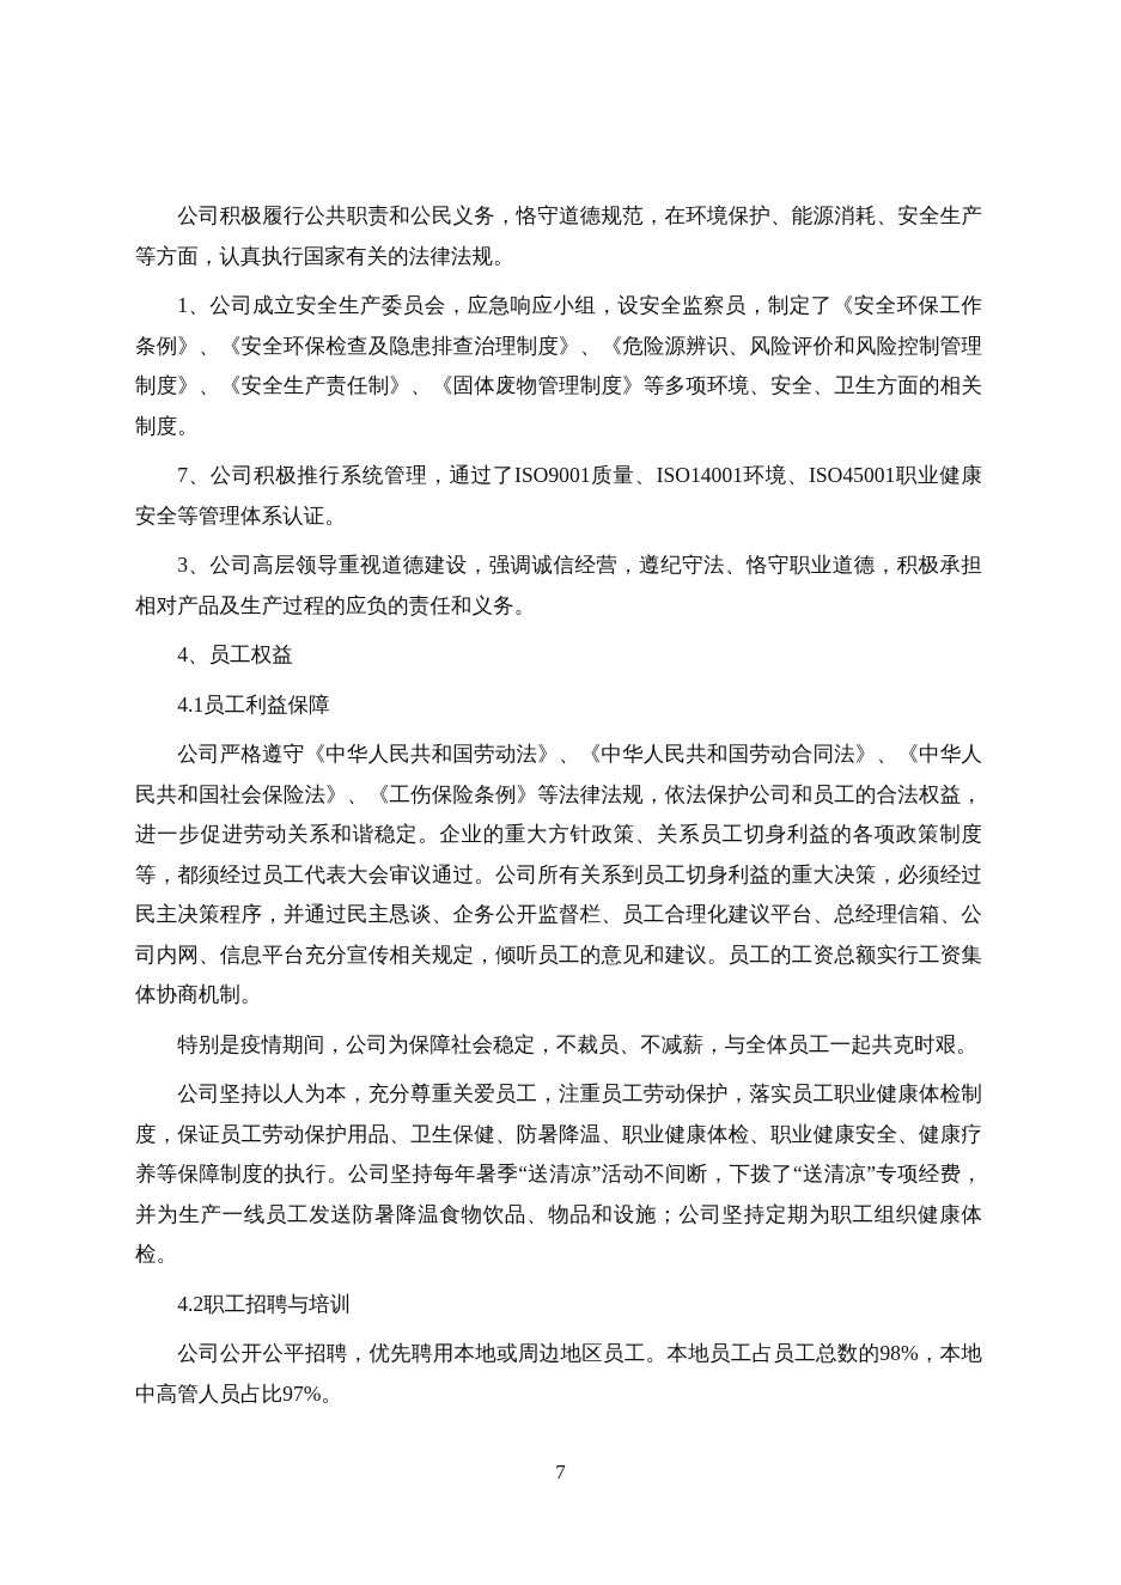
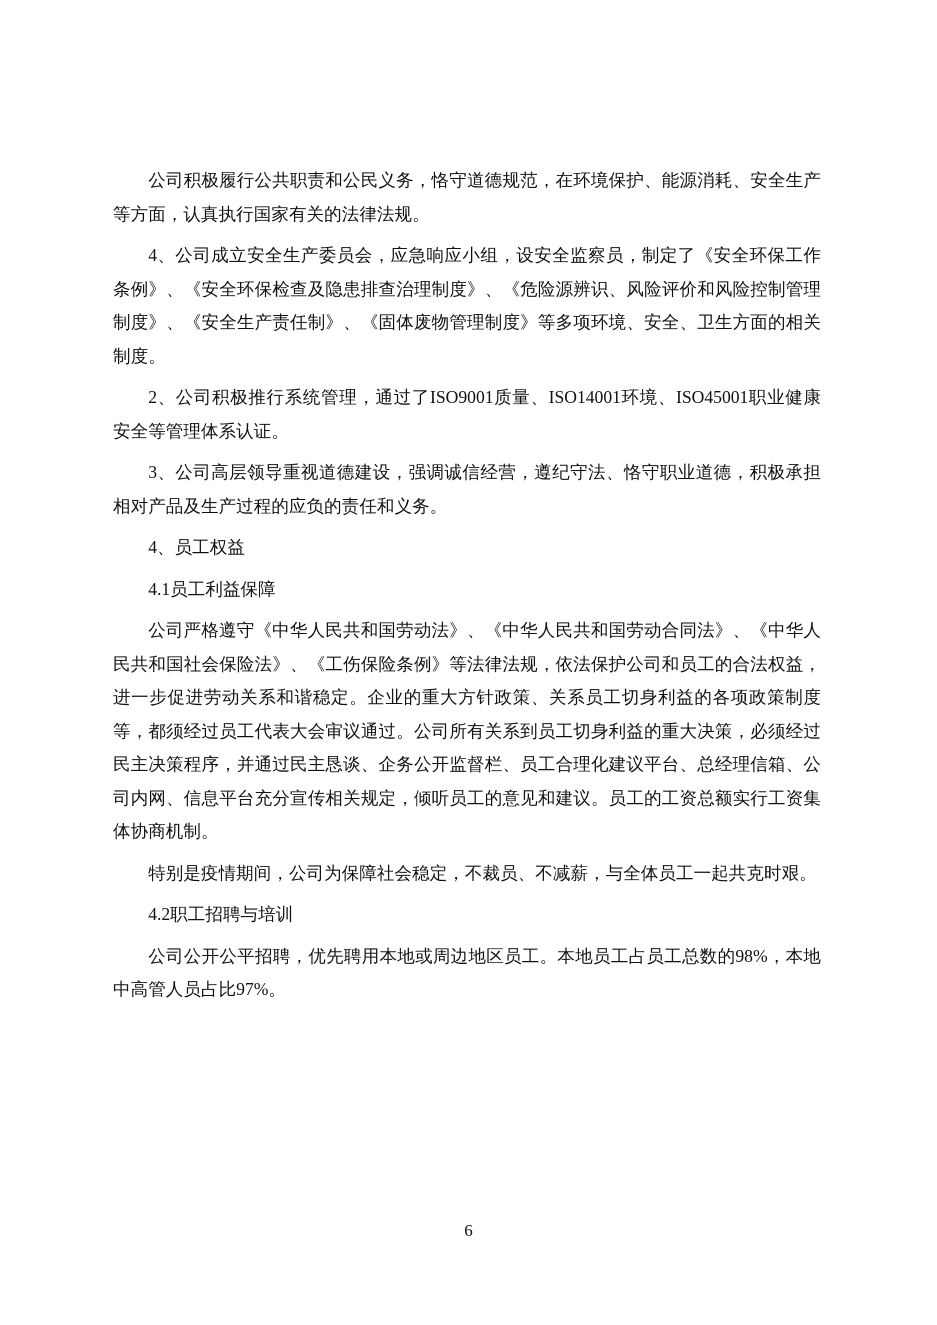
  公司积极履行公共职责和公民义务，恪守道德规范，在环境保护、能源消耗、安全生产等方面，认真执行国家有关的法律法规。
- 1、公司成立安全生产委员会，应急响应小组，设安全监察员，制定了《安全环保工作条例》、《安全环保检查及隐患排查治理制度》、《危险源辨识、风险评价和风险控制管理制度》、《安全生产责任制》、《固体废物管理制度》等多项环境、安全、卫生方面的相关制度。
+ 4、公司成立安全生产委员会，应急响应小组，设安全监察员，制定了《安全环保工作条例》、《安全环保检查及隐患排查治理制度》、《危险源辨识、风险评价和风险控制管理制度》、《安全生产责任制》、《固体废物管理制度》等多项环境、安全、卫生方面的相关制度。
- 7、公司积极推行系统管理，通过了ISO9001质量、ISO14001环境、ISO45001职业健康安全等管理体系认证。
+ 2、公司积极推行系统管理，通过了ISO9001质量、ISO14001环境、ISO45001职业健康安全等管理体系认证。
  3、公司高层领导重视道德建设，强调诚信经营，遵纪守法、恪守职业道德，积极承担相对产品及生产过程的应负的责任和义务。
  4、员工权益
  4.1员工利益保障
  公司严格遵守《中华人民共和国劳动法》、《中华人民共和国劳动合同法》、《中华人民共和国社会保险法》、《工伤保险条例》等法律法规，依法保护公司和员工的合法权益，进一步促进劳动关系和谐稳定。企业的重大方针政策、关系员工切身利益的各项政策制度等，都须经过员工代表大会审议通过。公司所有关系到员工切身利益的重大决策，必须经过民主决策程序，并通过民主恳谈、企务公开监督栏、员工合理化建议平台、总经理信箱、公司内网、信息平台充分宣传相关规定，倾听员工的意见和建议。员工的工资总额实行工资集体协商机制。
  特别是疫情期间，公司为保障社会稳定，不裁员、不减薪，与全体员工一起共克时艰。
- 公司坚持以人为本，充分尊重关爱员工，注重员工劳动保护，落实员工职业健康体检制度，保证员工劳动保护用品、卫生保健、防暑降温、职业健康体检、职业健康安全、健康疗养等保障制度的执行。公司坚持每年暑季“送清凉”活动不间断，下拨了“送清凉”专项经费，并为生产一线员工发送防暑降温食物饮品、物品和设施；公司坚持定期为职工组织健康体检。
  4.2职工招聘与培训
  公司公开公平招聘，优先聘用本地或周边地区员工。本地员工占员工总数的98%，本地中高管人员占比97%。
- 7
+ 6
